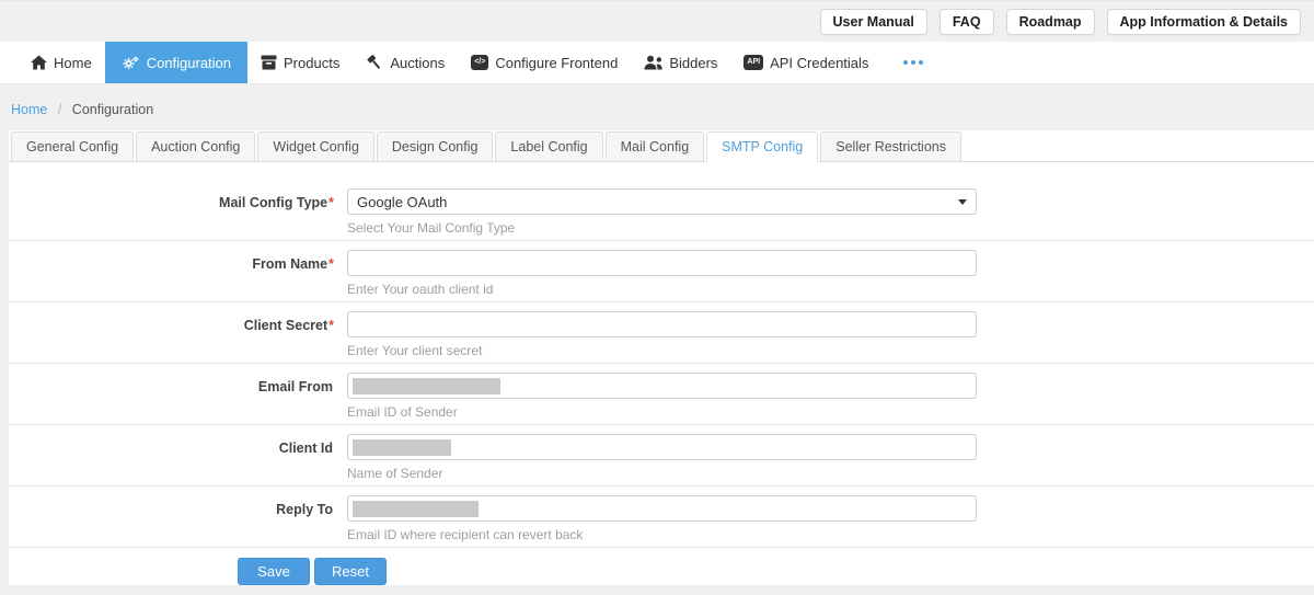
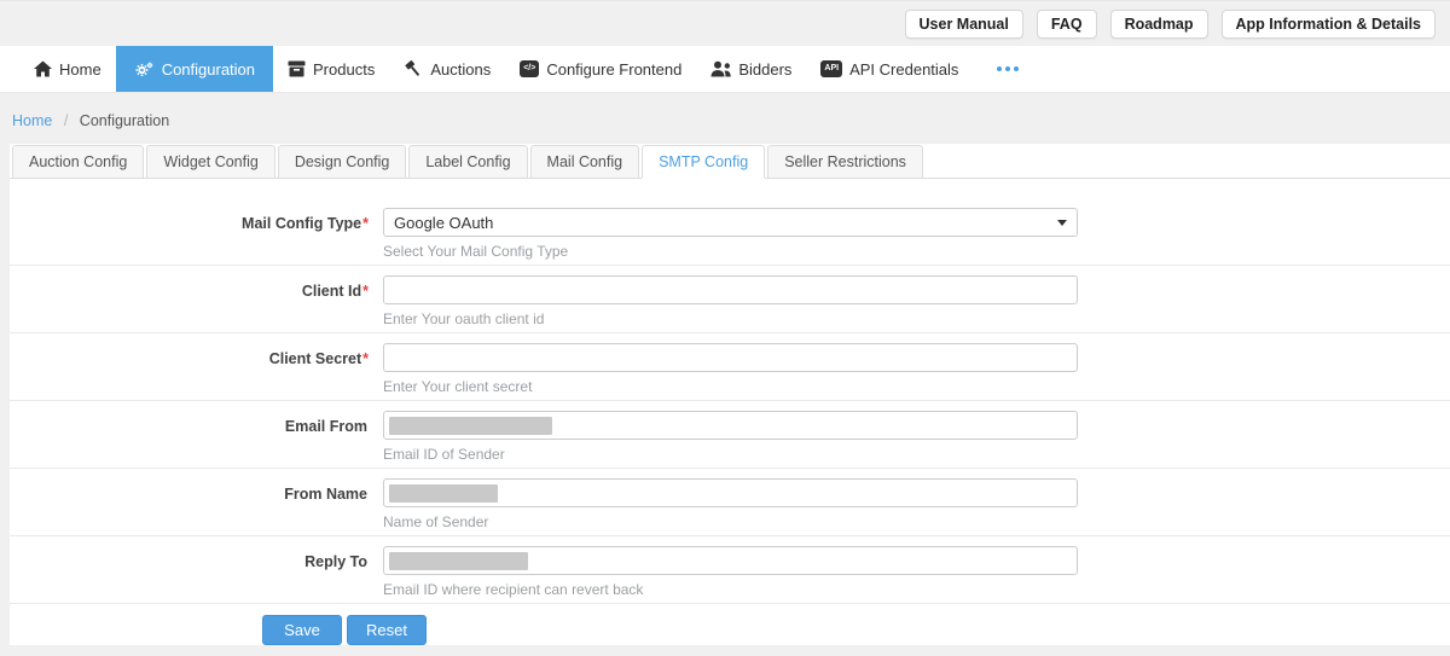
  User Manual
  FAQ
  Roadmap
  App Information & Details
  Home
  Configuration
  Products
  Auctions
  Configure Frontend
  Bidders
  API Credentials
  Home / Configuration
- General Config
  Auction Config
  Widget Config
  Design Config
  Label Config
  Mail Config
  SMTP Config
  Seller Restrictions
  Mail Config Type*
  Google OAuth
  Select Your Mail Config Type
- From Name*
+ Client Id*
  Enter Your oauth client id
  Client Secret*
  Enter Your client secret
  Email From
  Email ID of Sender
- Client Id
+ From Name
  Name of Sender
  Reply To
  Email ID where recipient can revert back
  Save
  Reset
